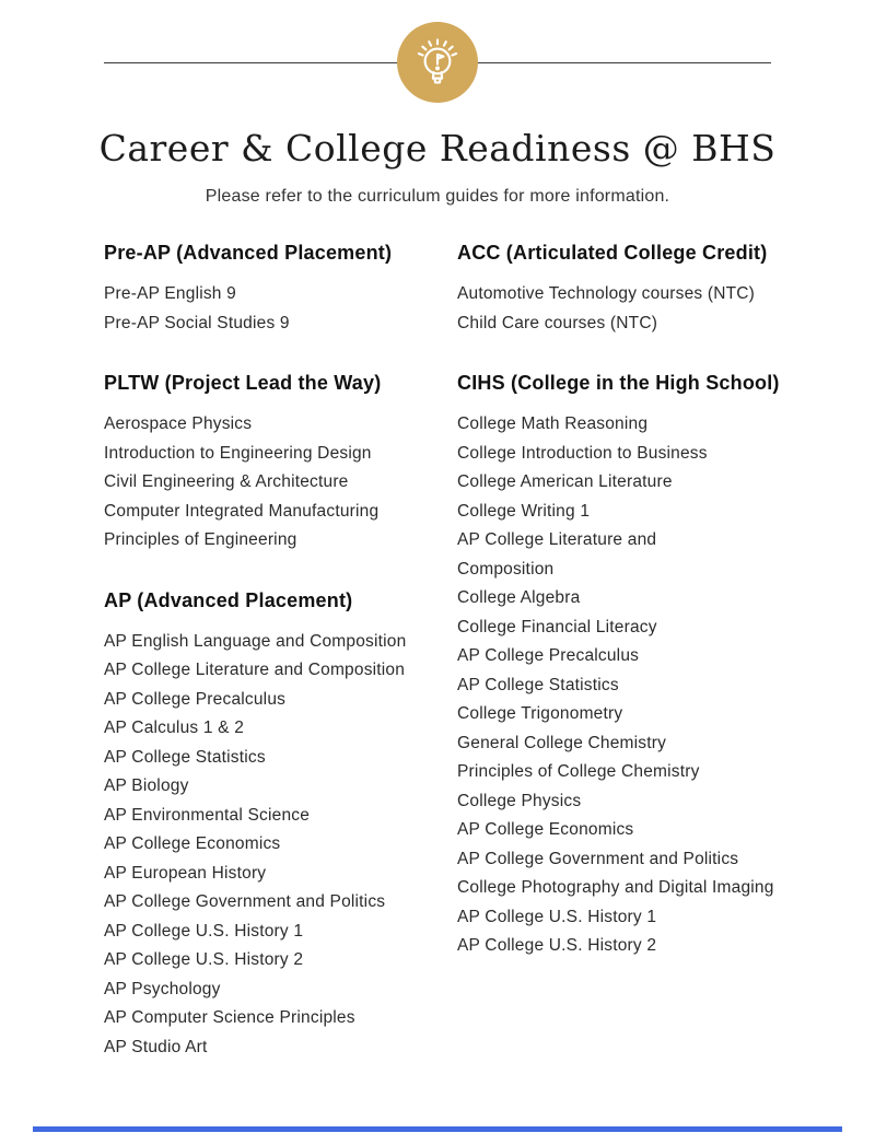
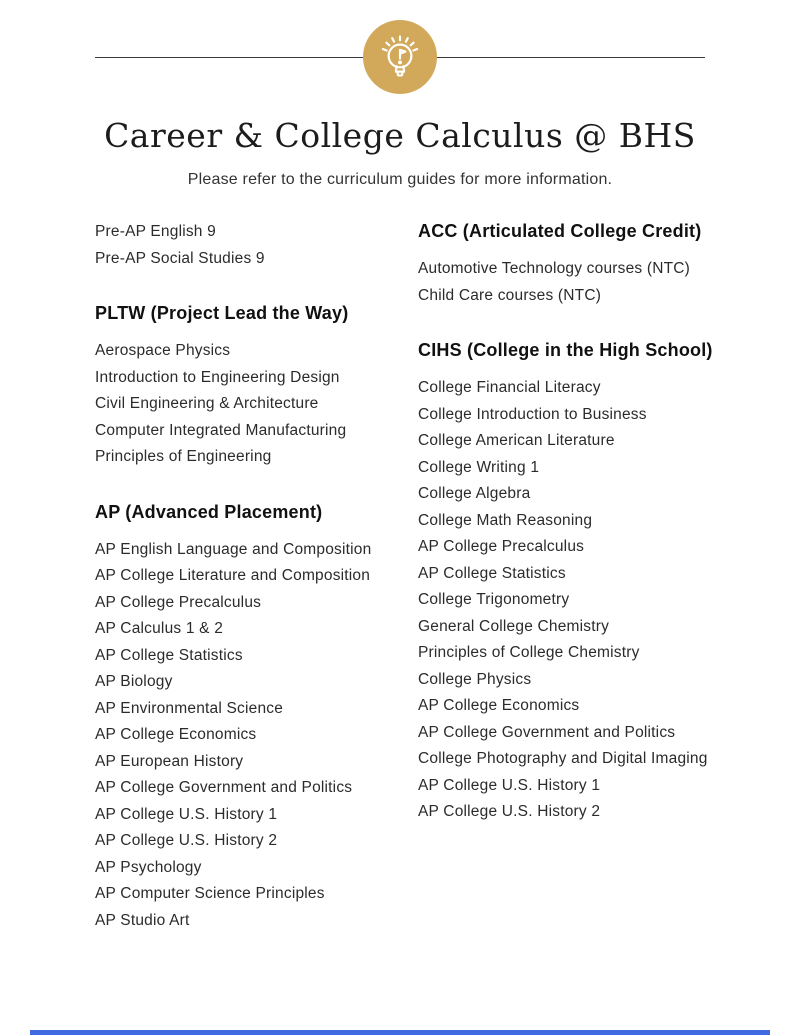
- Career & College Readiness @ BHS
+ Career & College Calculus @ BHS
  Please refer to the curriculum guides for more information.
- Pre-AP (Advanced Placement)
  Pre-AP English 9
  Pre-AP Social Studies 9
  PLTW (Project Lead the Way)
  Aerospace Physics
  Introduction to Engineering Design
  Civil Engineering & Architecture
  Computer Integrated Manufacturing
  Principles of Engineering
  AP (Advanced Placement)
  AP English Language and Composition
  AP College Literature and Composition
  AP College Precalculus
  AP Calculus 1 & 2
  AP College Statistics
  AP Biology
  AP Environmental Science
  AP College Economics
  AP European History
  AP College Government and Politics
  AP College U.S. History 1
  AP College U.S. History 2
  AP Psychology
  AP Computer Science Principles
  AP Studio Art
  ACC (Articulated College Credit)
  Automotive Technology courses (NTC)
  Child Care courses (NTC)
  CIHS (College in the High School)
- College Math Reasoning
+ College Financial Literacy
  College Introduction to Business
  College American Literature
  College Writing 1
- AP College Literature and
- Composition
  College Algebra
- College Financial Literacy
+ College Math Reasoning
  AP College Precalculus
  AP College Statistics
  College Trigonometry
  General College Chemistry
  Principles of College Chemistry
  College Physics
  AP College Economics
  AP College Government and Politics
  College Photography and Digital Imaging
  AP College U.S. History 1
  AP College U.S. History 2
